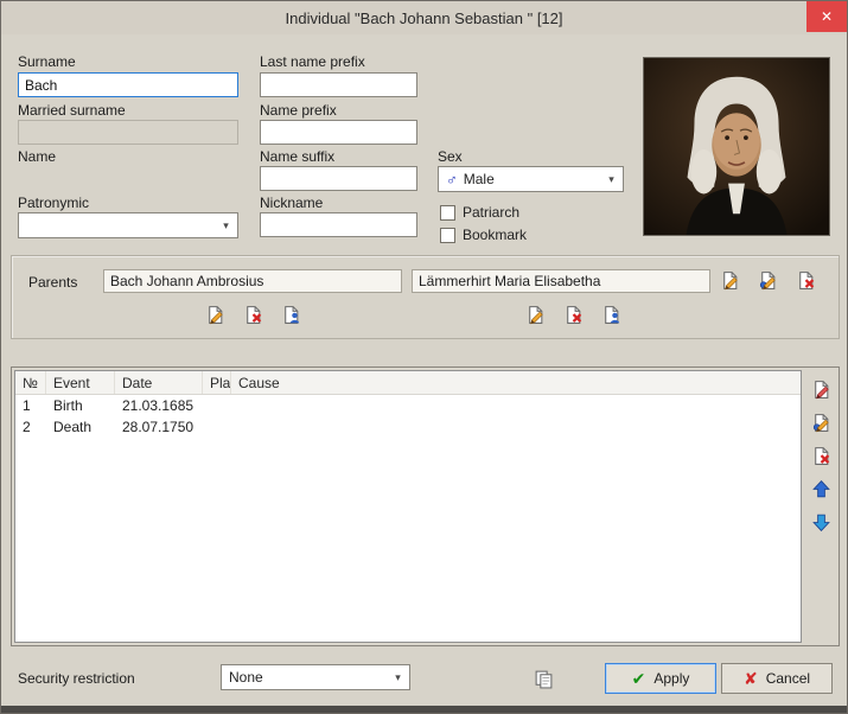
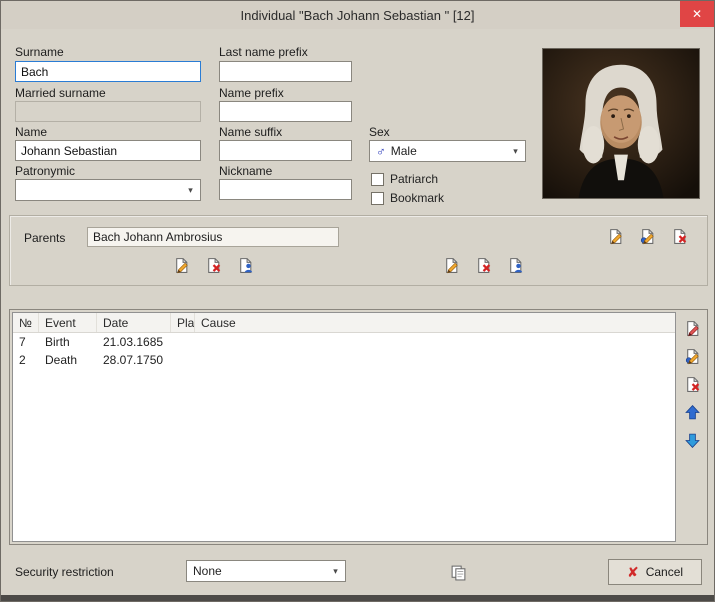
  Individual "Bach Johann Sebastian " [12]
  ✕
  Surname
  Last name prefix
  Bach
  Married surname
  Name prefix
  Name
  Name suffix
  Sex
+ Johann Sebastian
  ♂
  Male
  ▾
  Patronymic
  Nickname
  ▾
  Patriarch
  Bookmark
  Parents
  Bach Johann Ambrosius
- Lämmerhirt Maria Elisabetha
  №
  Event
  Date
  Pla
  Cause
- 1
+ 7
  Birth
  21.03.1685
  2
  Death
  28.07.1750
  Security restriction
  None
  ▾
- ✔
- Apply
  ✘
  Cancel
